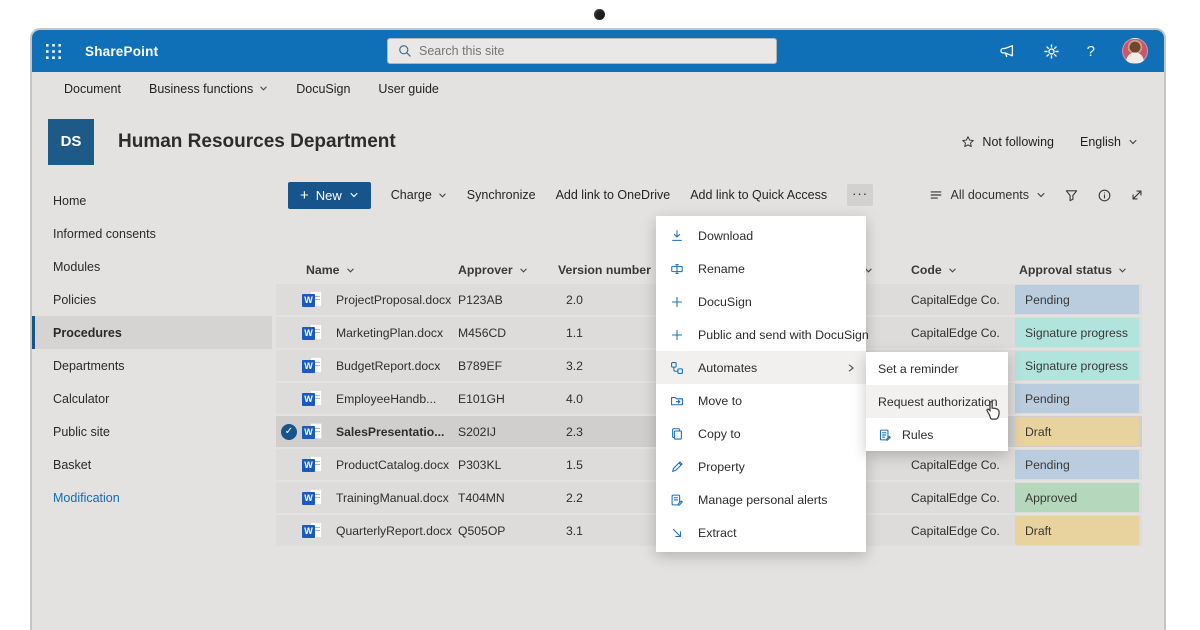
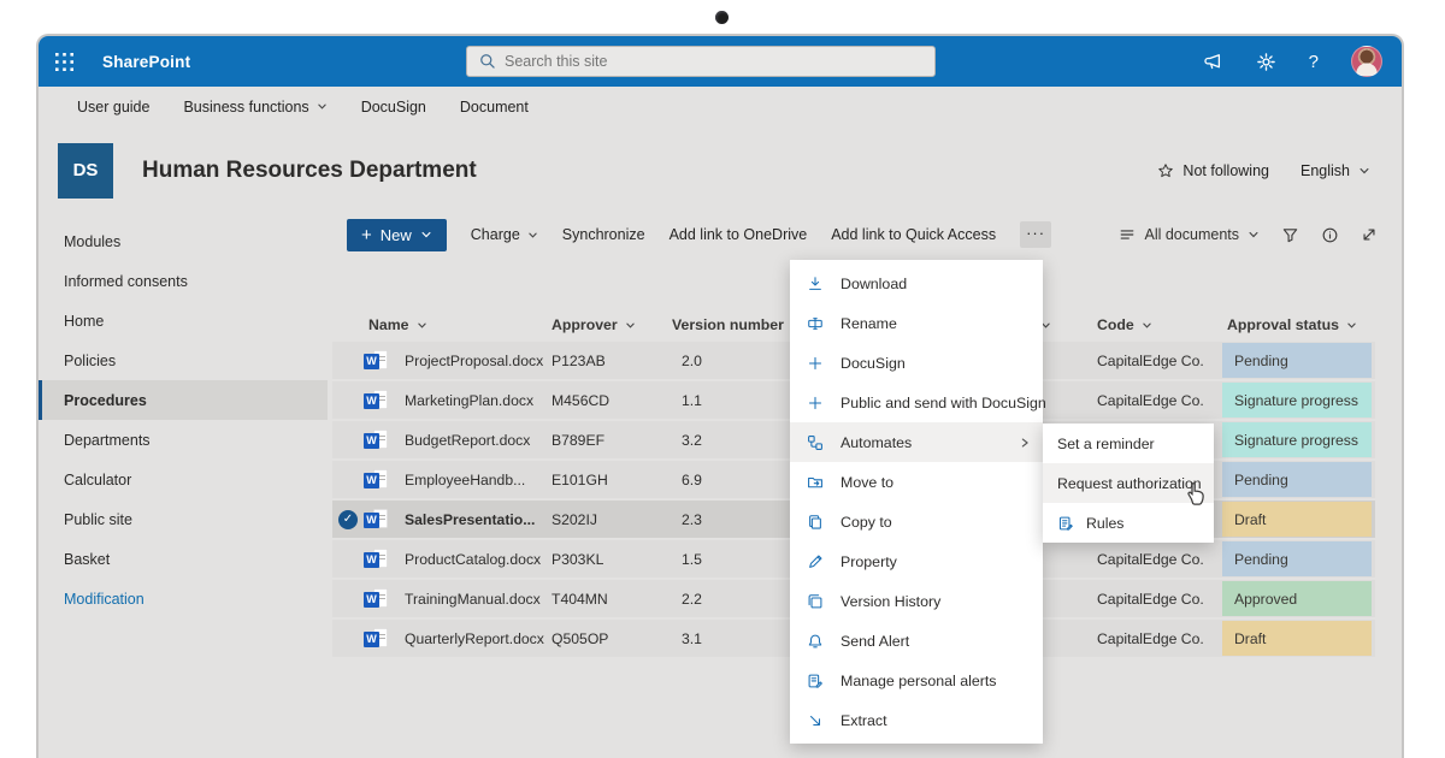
  SharePoint
  Search this site
  ?
- Document
+ User guide
  Business functions
  DocuSign
- User guide
+ Document
  DS
  Human Resources Department
  Not following
  English
- Home
+ Modules
  Informed consents
- Modules
+ Home
  Policies
  Procedures
  Departments
  Calculator
  Public site
  Basket
  Modification
  +
  New
  Charge
  Synchronize
  Add link to OneDrive
  Add link to Quick Access
  ···
  All documents
  Name
  Approver
  Version number
  Code
  Approval status
  W
  ProjectProposal.docx
  P123AB
  2.0
  CapitalEdge Co.
  Pending
  W
  MarketingPlan.docx
  M456CD
  1.1
  CapitalEdge Co.
  Signature progress
  W
  BudgetReport.docx
  B789EF
  3.2
  Signature progress
  W
  EmployeeHandb...
  E101GH
- 4.0
+ 6.9
  Pending
  ✓
  W
  SalesPresentatio...
  S202IJ
  2.3
  Draft
  W
  ProductCatalog.docx
  P303KL
  1.5
  CapitalEdge Co.
  Pending
  W
  TrainingManual.docx
  T404MN
  2.2
  CapitalEdge Co.
  Approved
  W
  QuarterlyReport.docx
  Q505OP
  3.1
  CapitalEdge Co.
  Draft
  Download
  Rename
  DocuSign
  Public and send with DocuSign
  Automates
  Move to
  Copy to
  Property
+ Version History
+ Send Alert
  Manage personal alerts
  Extract
  Set a reminder
  Request authorization
  Rules
